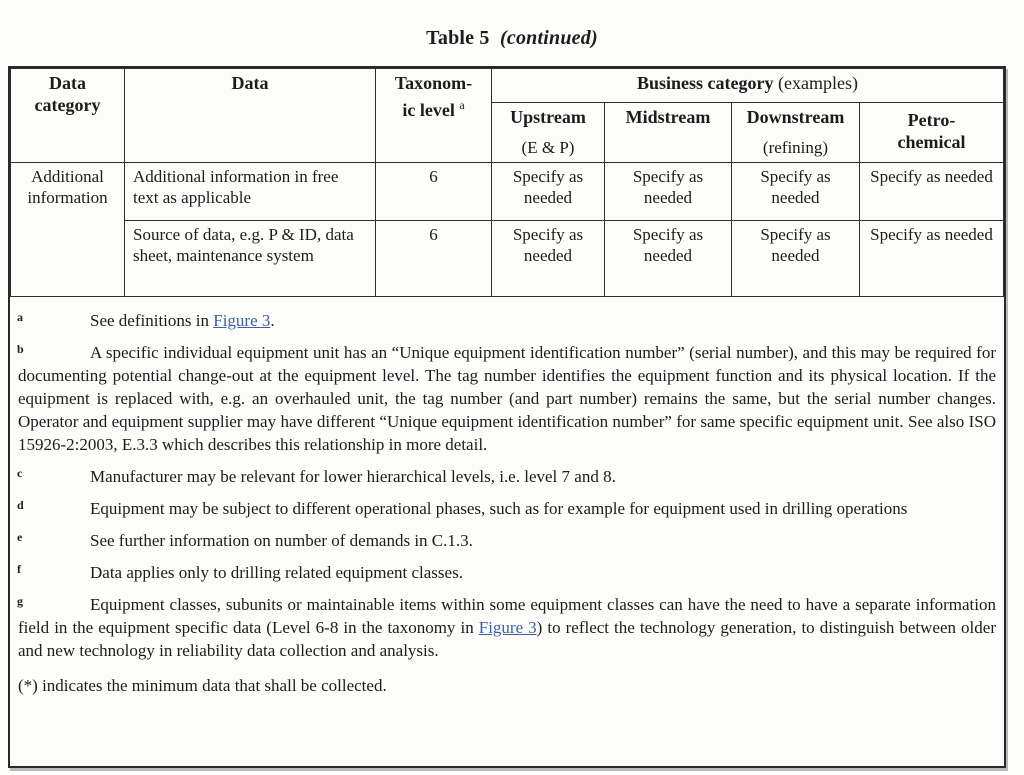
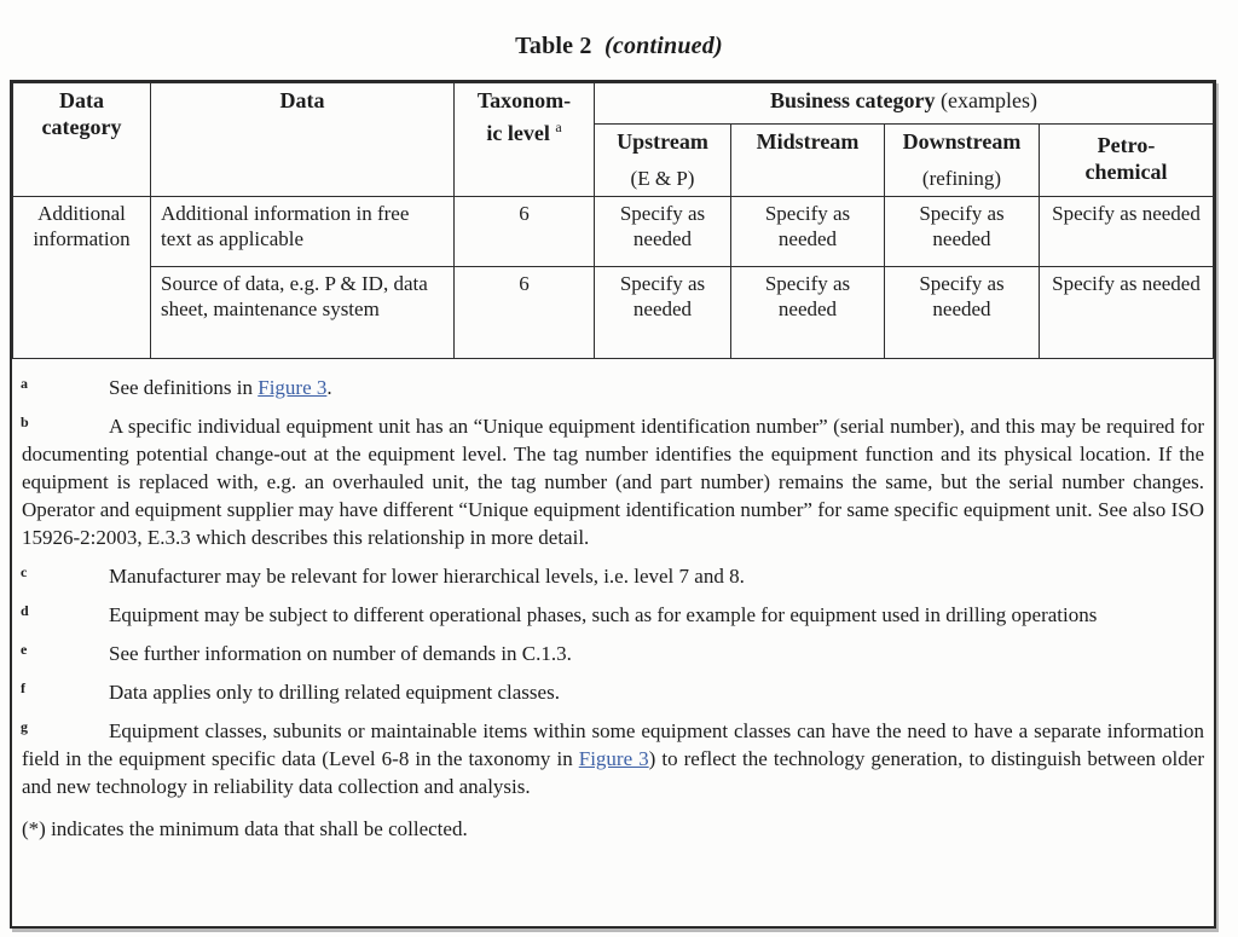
- Table 5 (continued)
+ Table 2 (continued)
  Data category	Data	Taxonom- ic level a	Business category (examples)
  Upstream (E & P)	Midstream	Downstream (refining)	Petro- chemical
  Additional information	Additional information in free text as applicable	6	Specify as needed	Specify as needed	Specify as needed	Specify as needed
  Source of data, e.g. P & ID, data sheet, maintenance system	6	Specify as needed	Specify as needed	Specify as needed	Specify as needed
  a
  See definitions in Figure 3.
  b
  A specific individual equipment unit has an “Unique equipment identification number” (serial number), and this may be required for documenting potential change-out at the equipment level. The tag number identifies the equipment function and its physical location. If the equipment is replaced with, e.g. an overhauled unit, the tag number (and part number) remains the same, but the serial number changes. Operator and equipment supplier may have different “Unique equipment identification number” for same specific equipment unit. See also ISO 15926-2:2003, E.3.3 which describes this relationship in more detail.
  c
  Manufacturer may be relevant for lower hierarchical levels, i.e. level 7 and 8.
  d
  Equipment may be subject to different operational phases, such as for example for equipment used in drilling operations
  e
  See further information on number of demands in C.1.3.
  f
  Data applies only to drilling related equipment classes.
  g
  Equipment classes, subunits or maintainable items within some equipment classes can have the need to have a separate information field in the equipment specific data (Level 6-8 in the taxonomy in Figure 3) to reflect the technology generation, to distinguish between older and new technology in reliability data collection and analysis.
  (*) indicates the minimum data that shall be collected.
